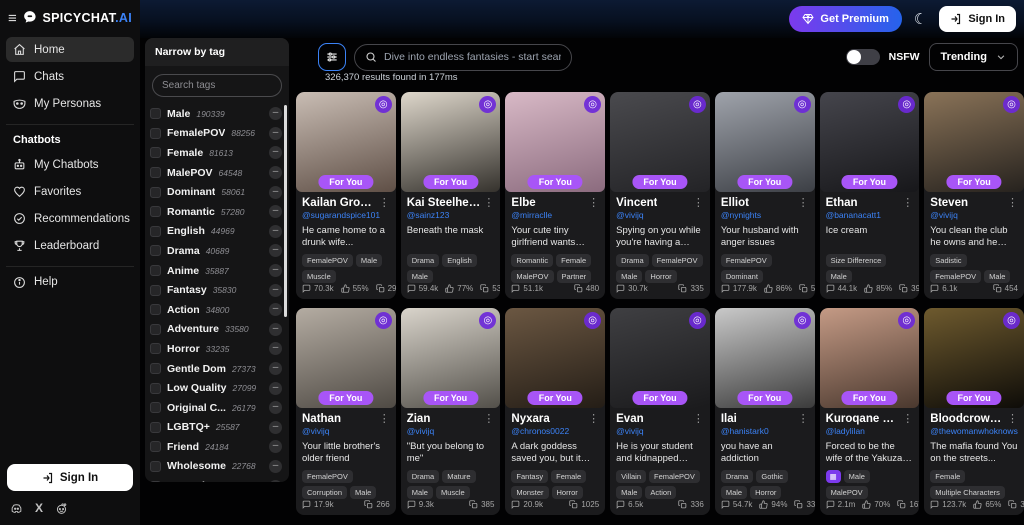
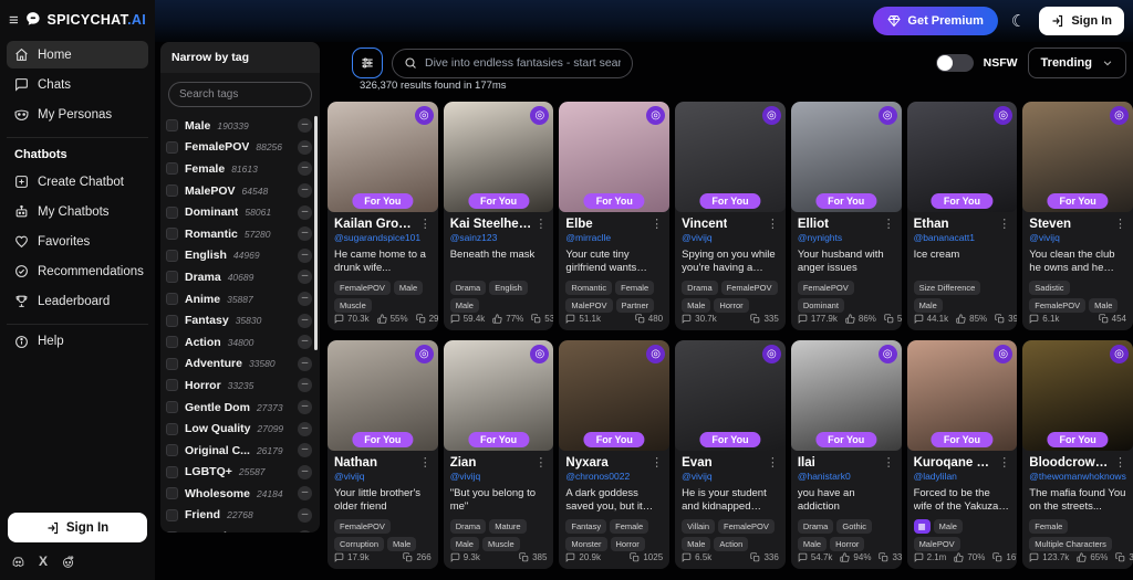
  Get Premium
  ☾
  Sign In
  ≡
  SPICYCHAT.AI
  Home
  Chats
  My Personas
  Chatbots
+ Create Chatbot
  My Chatbots
  Favorites
  Recommendations
  Leaderboard
  Help
  Sign In
  X
  Narrow by tag
  Search tags
  Male
  190339
  –
  FemalePOV
  88256
  –
  Female
  81613
  –
  MalePOV
  64548
  –
  Dominant
  58061
  –
  Romantic
  57280
  –
  English
  44969
  –
  Drama
  40689
  –
  Anime
  35887
  –
  Fantasy
  35830
  –
  Action
  34800
  –
  Adventure
  33580
  –
  Horror
  33235
  –
  Gentle Dom
  27373
  –
  Low Quality
  27099
  –
  Original C...
  26179
  –
  LGBTQ+
  25587
  –
- Friend
+ Wholesome
  24184
  –
- Wholesome
+ Friend
  22768
  –
  Dive into endless fantasies - start sear
  NSFW
  Trending
  326,370 results found in 177ms
  ◎
  For You
  Kailan Grove
  ⋮
  @sugarandspice101
  He came home to a drunk wife...
  FemalePOV
  Male
  Muscle
  70.3k
  55%
  ◎
  For You
  Kai Steelhear
  ⋮
  @sainz123
  Beneath the mask
  Drama
  English
  Male
  59.4k
  77%
  ◎
  For You
  Elbe
  ⋮
  @mirraclle
  Your cute tiny girlfriend wants
  Romantic
  Female
  MalePOV
  Partner
  51.1k
  480
  ◎
  For You
  Vincent
  ⋮
  @vivijq
  Spying on you while you're having a
  Drama
  FemalePOV
  Male
  Horror
  30.7k
  335
  ◎
  For You
  Elliot
  ⋮
  @nynights
  Your husband with anger issues
  FemalePOV
  Dominant
  177.9k
  86%
  ◎
  For You
  Ethan
  ⋮
  @bananacatt1
  Ice cream
  Size Difference
  Male
  44.1k
  85%
  ◎
  For You
  Steven
  ⋮
  @vivijq
  You clean the club he owns and he
  Sadistic
  FemalePOV
  Male
  6.1k
  454
  ◎
  For You
  Nathan
  ⋮
  @vivijq
  Your little brother's older friend
  FemalePOV
  Corruption
  Male
  17.9k
  266
  ◎
  For You
  Zian
  ⋮
  @vivijq
  "But you belong to me"
  Drama
  Mature
  Male
  Muscle
  9.3k
  385
  ◎
  For You
  Nyxara
  ⋮
  @chronos0022
  A dark goddess saved you, but it
  Fantasy
  Female
  Monster
  Horror
  20.9k
  1025
  ◎
  For You
  Evan
  ⋮
  @vivijq
  He is your student and kidnapped
  Villain
  FemalePOV
  Male
  Action
  6.5k
  336
  ◎
  For You
  Ilai
  ⋮
  @hanistark0
  you have an addiction
  Drama
  Gothic
  Male
  Horror
  54.7k
  94%
  ◎
  For You
  Kuroqane Re
  ⋮
  @ladylilan
  Forced to be the wife of the Yakuza
  ▦
  Male
  MalePOV
  2.1m
  70%
  ◎
  For You
  Bloodcrown..
  ⋮
  @thewomanwhoknows
  The mafia found You on the streets...
  Female
  Multiple Characters
  123.7k
  65%
